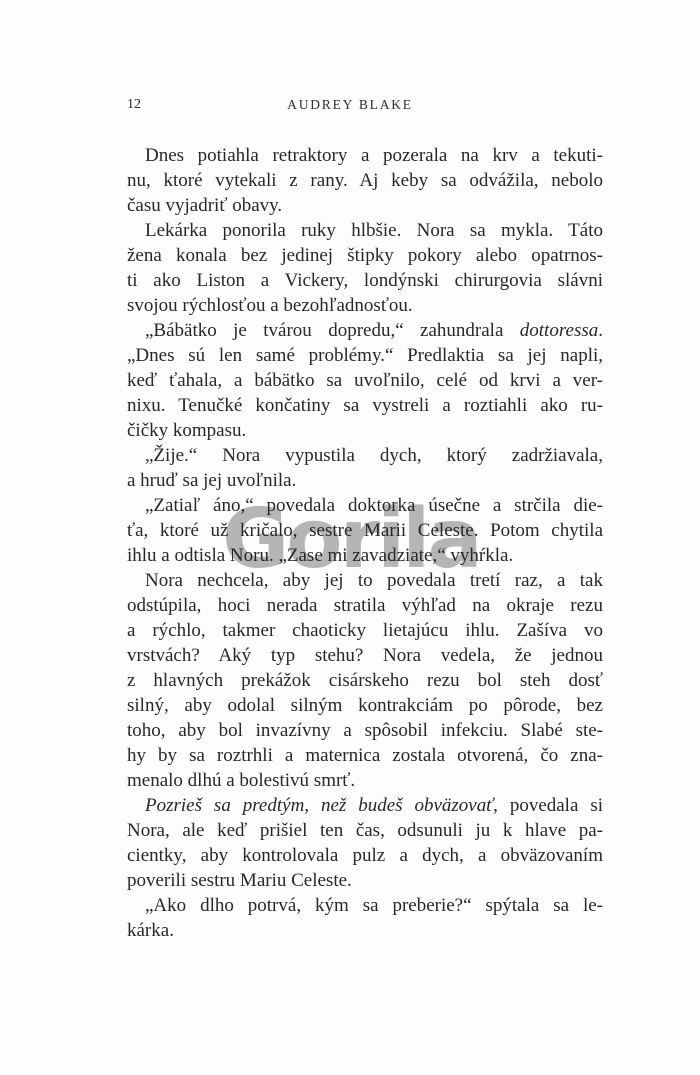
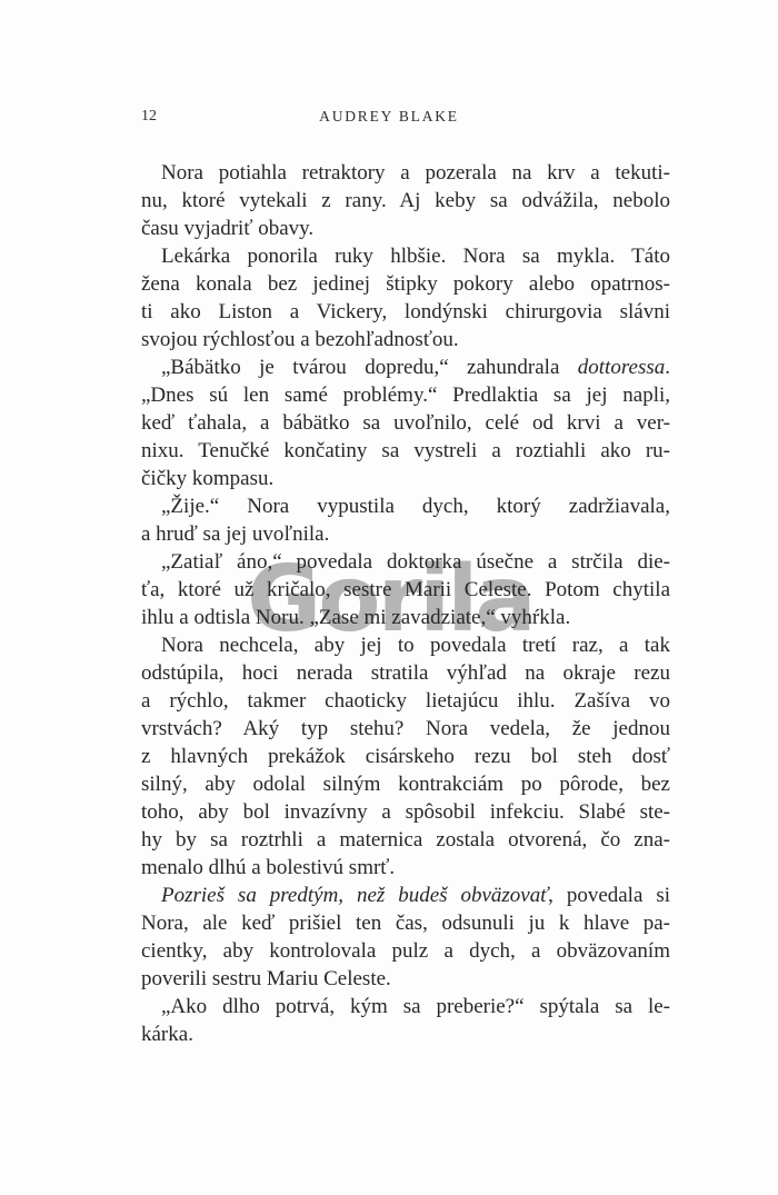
  12
  AUDREY BLAKE
  Gorila
- Dnes potiahla retraktory a pozerala na krv a tekuti-
+ Nora potiahla retraktory a pozerala na krv a tekuti-
  nu, ktoré vytekali z rany. Aj keby sa odvážila, nebolo
  času vyjadriť obavy.
  Lekárka ponorila ruky hlbšie. Nora sa mykla. Táto
  žena konala bez jedinej štipky pokory alebo opatrnos-
  ti ako Liston a Vickery, londýnski chirurgovia slávni
  svojou rýchlosťou a bezohľadnosťou.
  „Bábätko je tvárou dopredu,“ zahundrala dottoressa.
  „Dnes sú len samé problémy.“ Predlaktia sa jej napli,
  keď ťahala, a bábätko sa uvoľnilo, celé od krvi a ver-
  nixu. Tenučké končatiny sa vystreli a roztiahli ako ru-
  čičky kompasu.
  „Žije.“ Nora vypustila dych, ktorý zadržiavala,
  a hruď sa jej uvoľnila.
  „Zatiaľ áno,“ povedala doktorka úsečne a strčila die-
  ťa, ktoré už kričalo, sestre Marii Celeste. Potom chytila
  ihlu a odtisla Noru. „Zase mi zavadziate,“ vyhŕkla.
  Nora nechcela, aby jej to povedala tretí raz, a tak
  odstúpila, hoci nerada stratila výhľad na okraje rezu
  a rýchlo, takmer chaoticky lietajúcu ihlu. Zašíva vo
  vrstvách? Aký typ stehu? Nora vedela, že jednou
  z hlavných prekážok cisárskeho rezu bol steh dosť
  silný, aby odolal silným kontrakciám po pôrode, bez
  toho, aby bol invazívny a spôsobil infekciu. Slabé ste-
  hy by sa roztrhli a maternica zostala otvorená, čo zna-
  menalo dlhú a bolestivú smrť.
  Pozrieš sa predtým, než budeš obväzovať, povedala si
  Nora, ale keď prišiel ten čas, odsunuli ju k hlave pa-
  cientky, aby kontrolovala pulz a dych, a obväzovaním
  poverili sestru Mariu Celeste.
  „Ako dlho potrvá, kým sa preberie?“ spýtala sa le-
  kárka.
